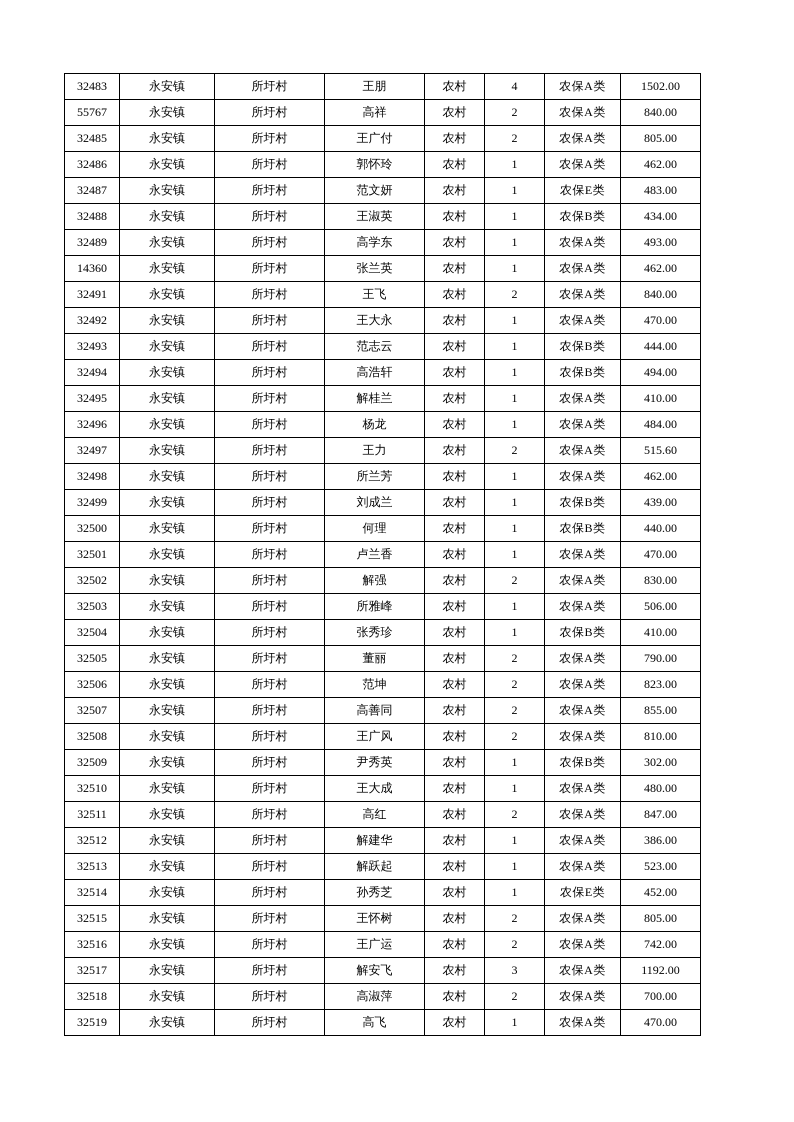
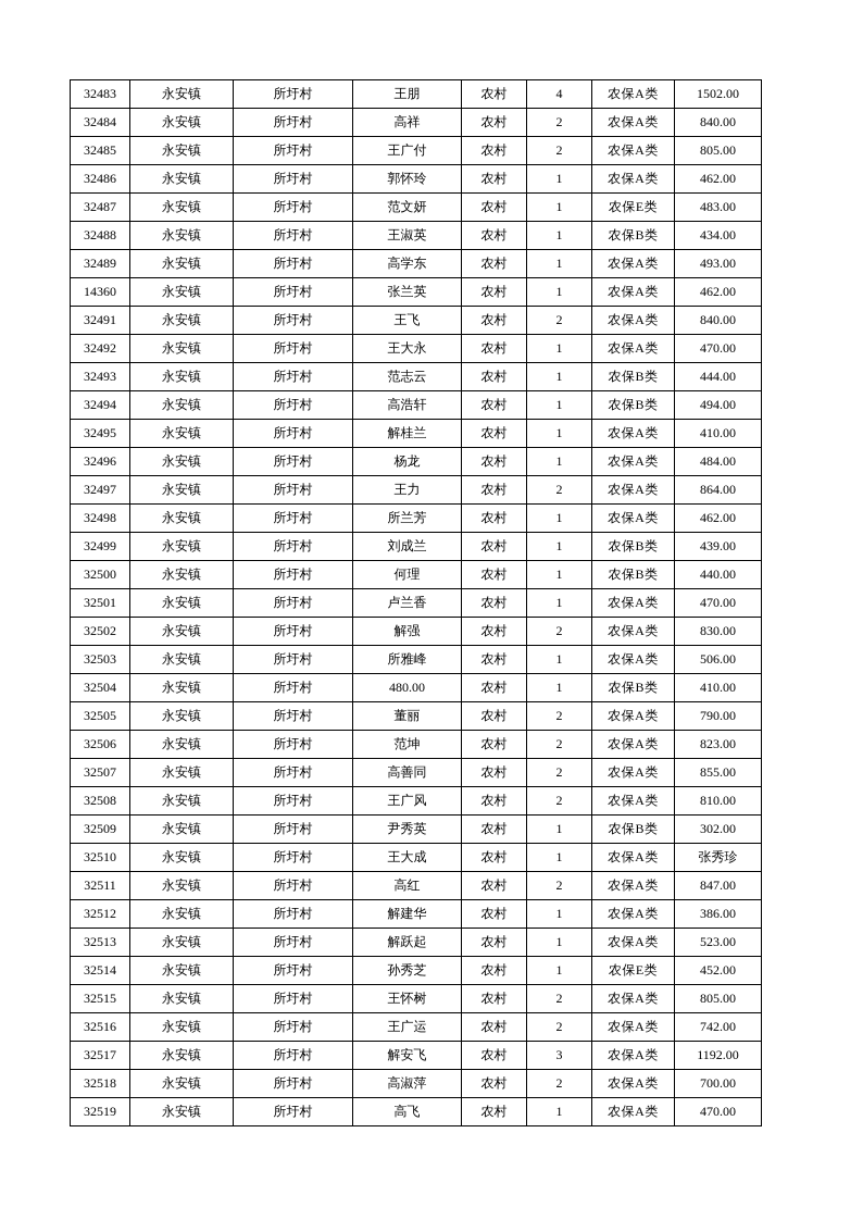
  32483	永安镇	所圩村	王朋	农村	4	农保A类	1502.00
- 55767	永安镇	所圩村	高祥	农村	2	农保A类	840.00
+ 32484	永安镇	所圩村	高祥	农村	2	农保A类	840.00
  32485	永安镇	所圩村	王广付	农村	2	农保A类	805.00
  32486	永安镇	所圩村	郭怀玲	农村	1	农保A类	462.00
  32487	永安镇	所圩村	范文妍	农村	1	农保E类	483.00
  32488	永安镇	所圩村	王淑英	农村	1	农保B类	434.00
  32489	永安镇	所圩村	高学东	农村	1	农保A类	493.00
  14360	永安镇	所圩村	张兰英	农村	1	农保A类	462.00
  32491	永安镇	所圩村	王飞	农村	2	农保A类	840.00
  32492	永安镇	所圩村	王大永	农村	1	农保A类	470.00
  32493	永安镇	所圩村	范志云	农村	1	农保B类	444.00
  32494	永安镇	所圩村	高浩轩	农村	1	农保B类	494.00
  32495	永安镇	所圩村	解桂兰	农村	1	农保A类	410.00
  32496	永安镇	所圩村	杨龙	农村	1	农保A类	484.00
- 32497	永安镇	所圩村	王力	农村	2	农保A类	515.60
+ 32497	永安镇	所圩村	王力	农村	2	农保A类	864.00
  32498	永安镇	所圩村	所兰芳	农村	1	农保A类	462.00
  32499	永安镇	所圩村	刘成兰	农村	1	农保B类	439.00
  32500	永安镇	所圩村	何理	农村	1	农保B类	440.00
  32501	永安镇	所圩村	卢兰香	农村	1	农保A类	470.00
  32502	永安镇	所圩村	解强	农村	2	农保A类	830.00
  32503	永安镇	所圩村	所雅峰	农村	1	农保A类	506.00
- 32504	永安镇	所圩村	张秀珍	农村	1	农保B类	410.00
+ 32504	永安镇	所圩村	480.00	农村	1	农保B类	410.00
  32505	永安镇	所圩村	董丽	农村	2	农保A类	790.00
  32506	永安镇	所圩村	范坤	农村	2	农保A类	823.00
  32507	永安镇	所圩村	高善同	农村	2	农保A类	855.00
  32508	永安镇	所圩村	王广风	农村	2	农保A类	810.00
  32509	永安镇	所圩村	尹秀英	农村	1	农保B类	302.00
- 32510	永安镇	所圩村	王大成	农村	1	农保A类	480.00
+ 32510	永安镇	所圩村	王大成	农村	1	农保A类	张秀珍
  32511	永安镇	所圩村	高红	农村	2	农保A类	847.00
  32512	永安镇	所圩村	解建华	农村	1	农保A类	386.00
  32513	永安镇	所圩村	解跃起	农村	1	农保A类	523.00
  32514	永安镇	所圩村	孙秀芝	农村	1	农保E类	452.00
  32515	永安镇	所圩村	王怀树	农村	2	农保A类	805.00
  32516	永安镇	所圩村	王广运	农村	2	农保A类	742.00
  32517	永安镇	所圩村	解安飞	农村	3	农保A类	1192.00
  32518	永安镇	所圩村	高淑萍	农村	2	农保A类	700.00
  32519	永安镇	所圩村	高飞	农村	1	农保A类	470.00
